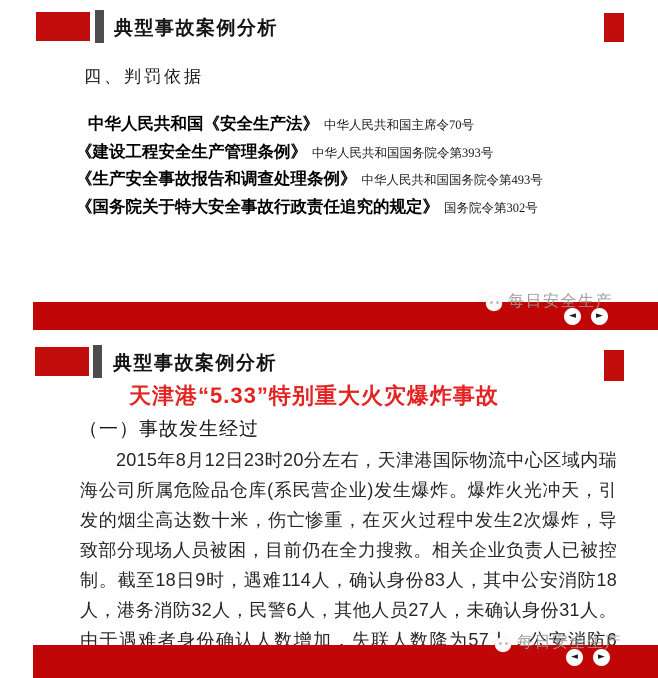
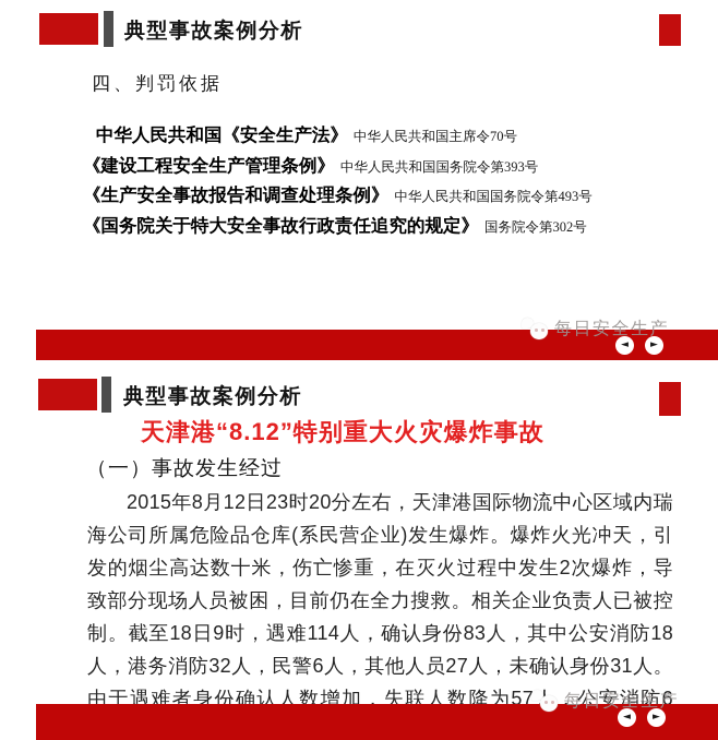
  典型事故案例分析
  四、判罚依据
  中华人民共和国《安全生产法》 中华人民共和国主席令70号
  《建设工程安全生产管理条例》 中华人民共和国国务院令第393号
  《生产安全事故报告和调查处理条例》 中华人民共和国国务院令第493号
  《国务院关于特大安全事故行政责任追究的规定》 国务院令第302号
  每日安全生产
  ◄
  ►
  典型事故案例分析
- 天津港“5.33”特别重大火灾爆炸事故
+ 天津港“8.12”特别重大火灾爆炸事故
  （一）事故发生经过
  2015年8月12日23时20分左右，天津港国际物流中心区域内瑞海公司所属危险品仓库(系民营企业)发生爆炸。爆炸火光冲天，引发的烟尘高达数十米，伤亡惨重，在灭火过程中发生2次爆炸，导致部分现场人员被困，目前仍在全力搜救。相关企业负责人已被控制。截至18日9时，遇难114人，确认身份83人，其中公安消防18人，港务消防32人，民警6人，其他人员27人，未确认身份31人。由于遇难者身份确认人数增加，失联人数降为57，公安消防6
  每日安全生产
  ◄
  ►
